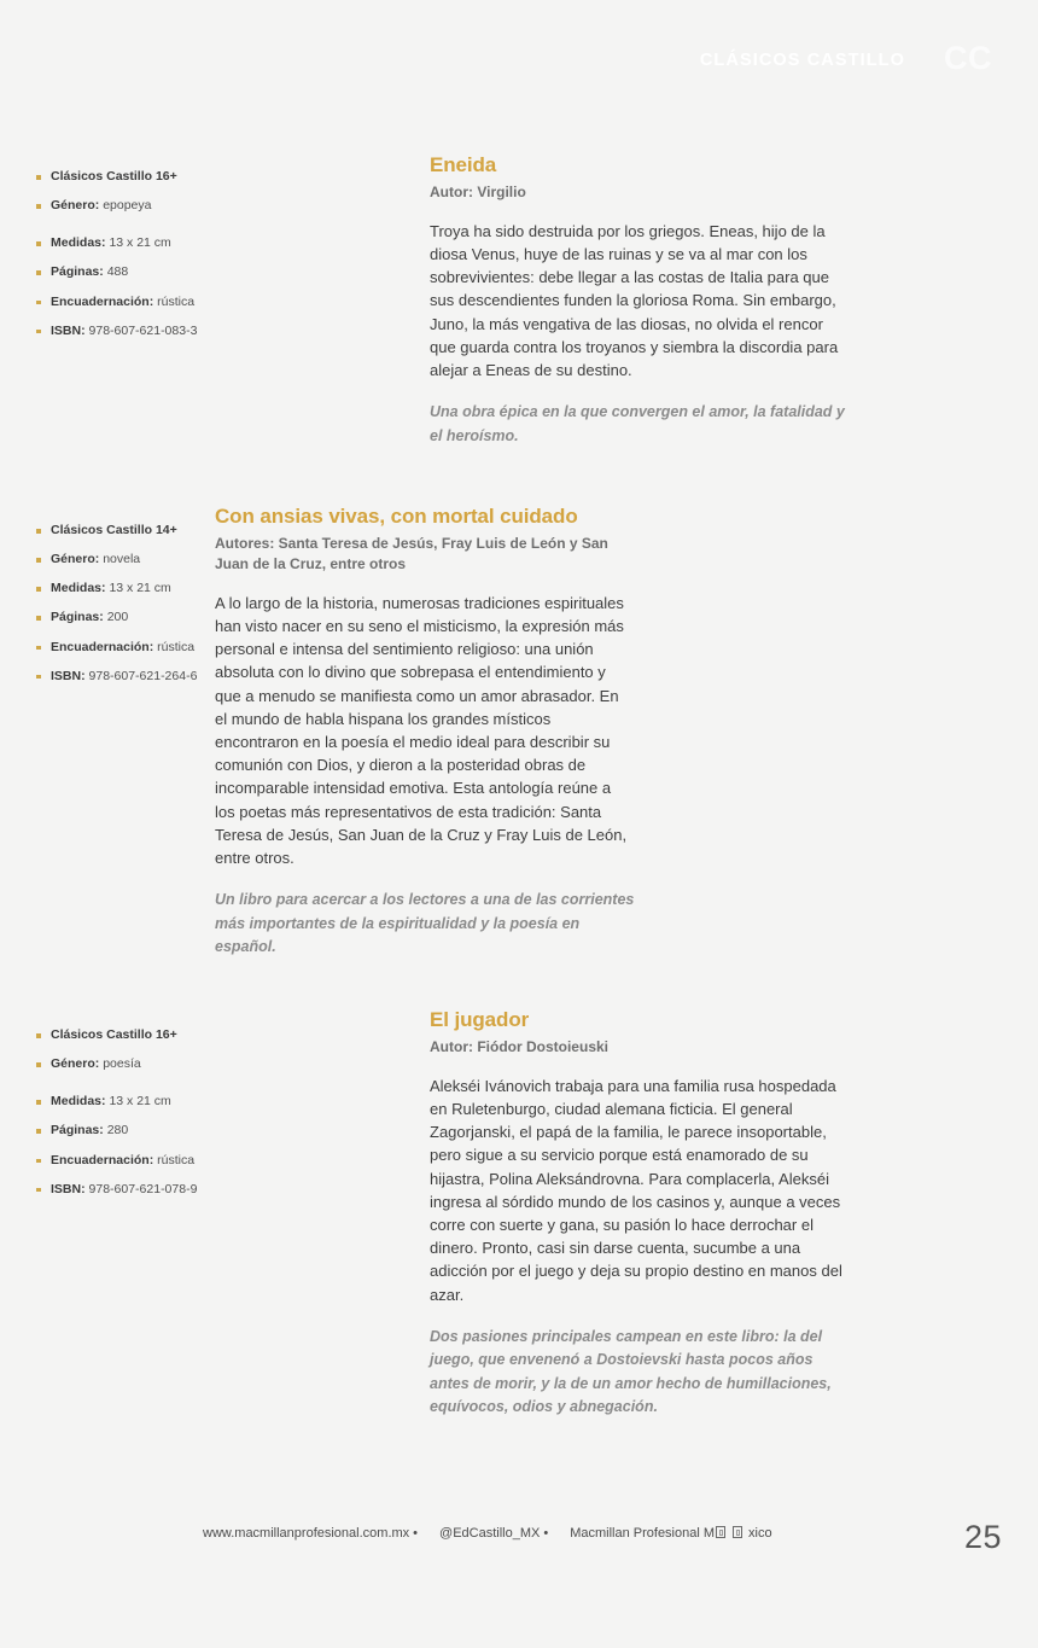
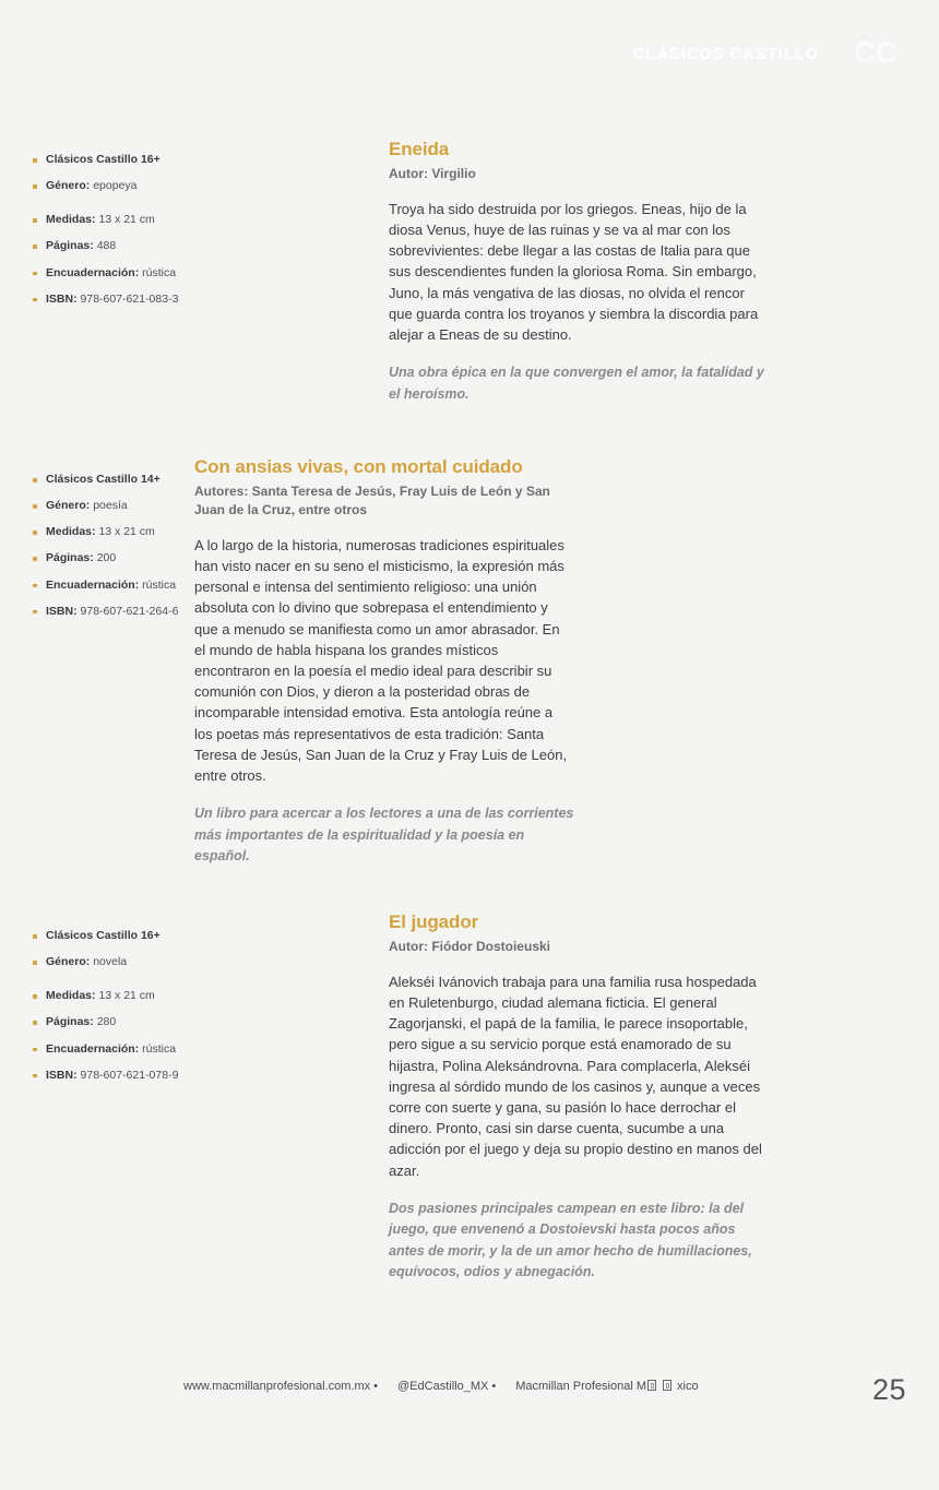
  Clásicos Castillo 16+
  Género: epopeya
  Medidas: 13 x 21 cm
  Páginas: 488
  Encuadernación: rústica
  ISBN: 978-607-621-083-3
  Eneida
  Autor: Virgilio
  Troya ha sido destruida por los griegos. Eneas, hijo de la diosa Venus, huye de las ruinas y se va al mar con los sobrevivientes: debe llegar a las costas de Italia para que sus descendientes funden la gloriosa Roma. Sin embargo, Juno, la más vengativa de las diosas, no olvida el rencor que guarda contra los troyanos y siembra la discordia para alejar a Eneas de su destino.
  Una obra épica en la que convergen el amor, la fatalidad y el heroísmo.
  Clásicos Castillo 14+
- Género: novela
+ Género: poesía
  Medidas: 13 x 21 cm
  Páginas: 200
  Encuadernación: rústica
  ISBN: 978-607-621-264-6
  Con ansias vivas, con mortal cuidado
  Autores: Santa Teresa de Jesús, Fray Luis de León y San Juan de la Cruz, entre otros
  A lo largo de la historia, numerosas tradiciones espirituales han visto nacer en su seno el misticismo, la expresión más personal e intensa del sentimiento religioso: una unión absoluta con lo divino que sobrepasa el entendimiento y que a menudo se manifiesta como un amor abrasador. En el mundo de habla hispana los grandes místicos encontraron en la poesía el medio ideal para describir su comunión con Dios, y dieron a la posteridad obras de incomparable intensidad emotiva. Esta antología reúne a los poetas más representativos de esta tradición: Santa Teresa de Jesús, San Juan de la Cruz y Fray Luis de León, entre otros.
  Un libro para acercar a los lectores a una de las corrientes más importantes de la espiritualidad y la poesía en español.
  Clásicos Castillo 16+
- Género: poesía
+ Género: novela
  Medidas: 13 x 21 cm
  Páginas: 280
  Encuadernación: rústica
  ISBN: 978-607-621-078-9
  El jugador
  Autor: Fiódor Dostoieuski
  Alekséi Ivánovich trabaja para una familia rusa hospedada en Ruletenburgo, ciudad alemana ficticia. El general Zagorjanski, el papá de la familia, le parece insoportable, pero sigue a su servicio porque está enamorado de su hijastra, Polina Aleksándrovna. Para complacerla, Alekséi ingresa al sórdido mundo de los casinos y, aunque a veces corre con suerte y gana, su pasión lo hace derrochar el dinero. Pronto, casi sin darse cuenta, sucumbe a una adicción por el juego y deja su propio destino en manos del azar.
  Dos pasiones principales campean en este libro: la del juego, que envenenó a Dostoievski hasta pocos años antes de morir, y la de un amor hecho de humillaciones, equívocos, odios y abnegación.
  www.macmillanprofesional.com.mx • @EdCastillo_MX • Macmillan Profesional M xico
  25
